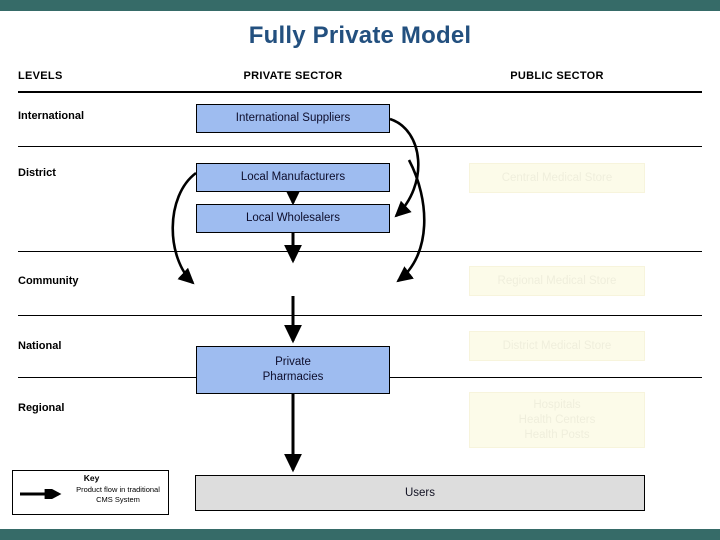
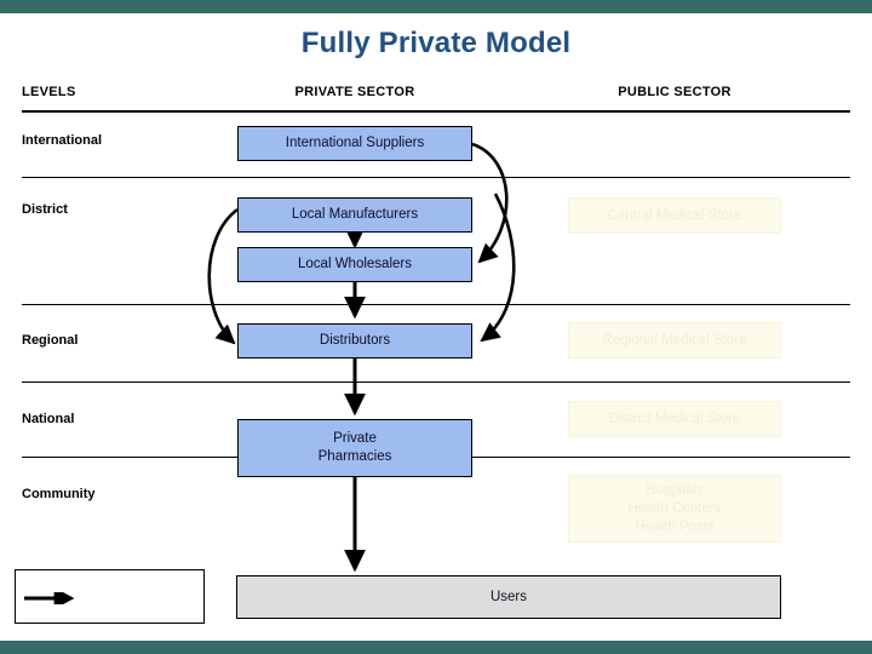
  Fully Private Model
  LEVELS
  PRIVATE SECTOR
  PUBLIC SECTOR
  International
  District
- Community
+ Regional
  National
- Regional
+ Community
  International Suppliers
  Local Manufacturers
  Local Wholesalers
+ Distributors
  Private
  Pharmacies
  Users
- Key
- Product flow in traditional
- CMS System
